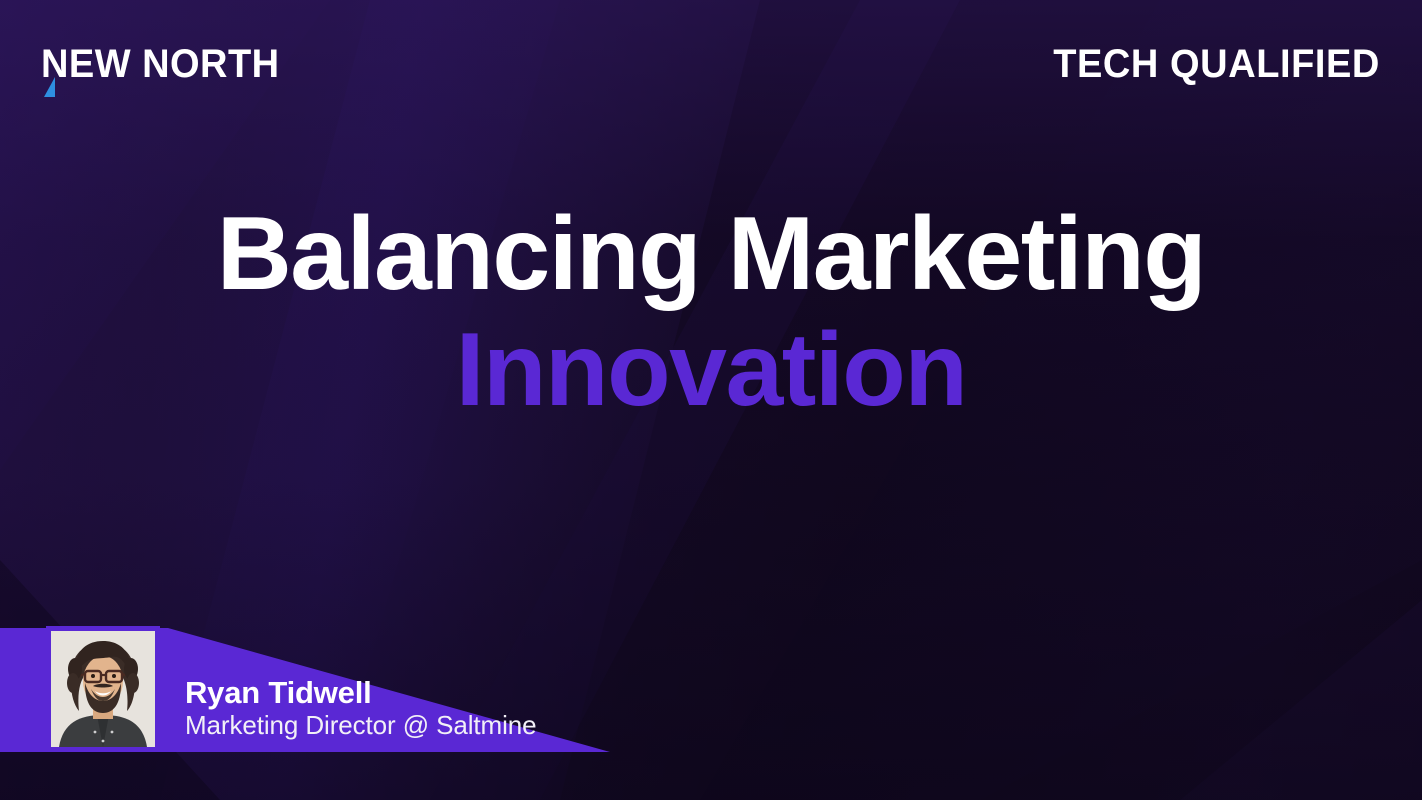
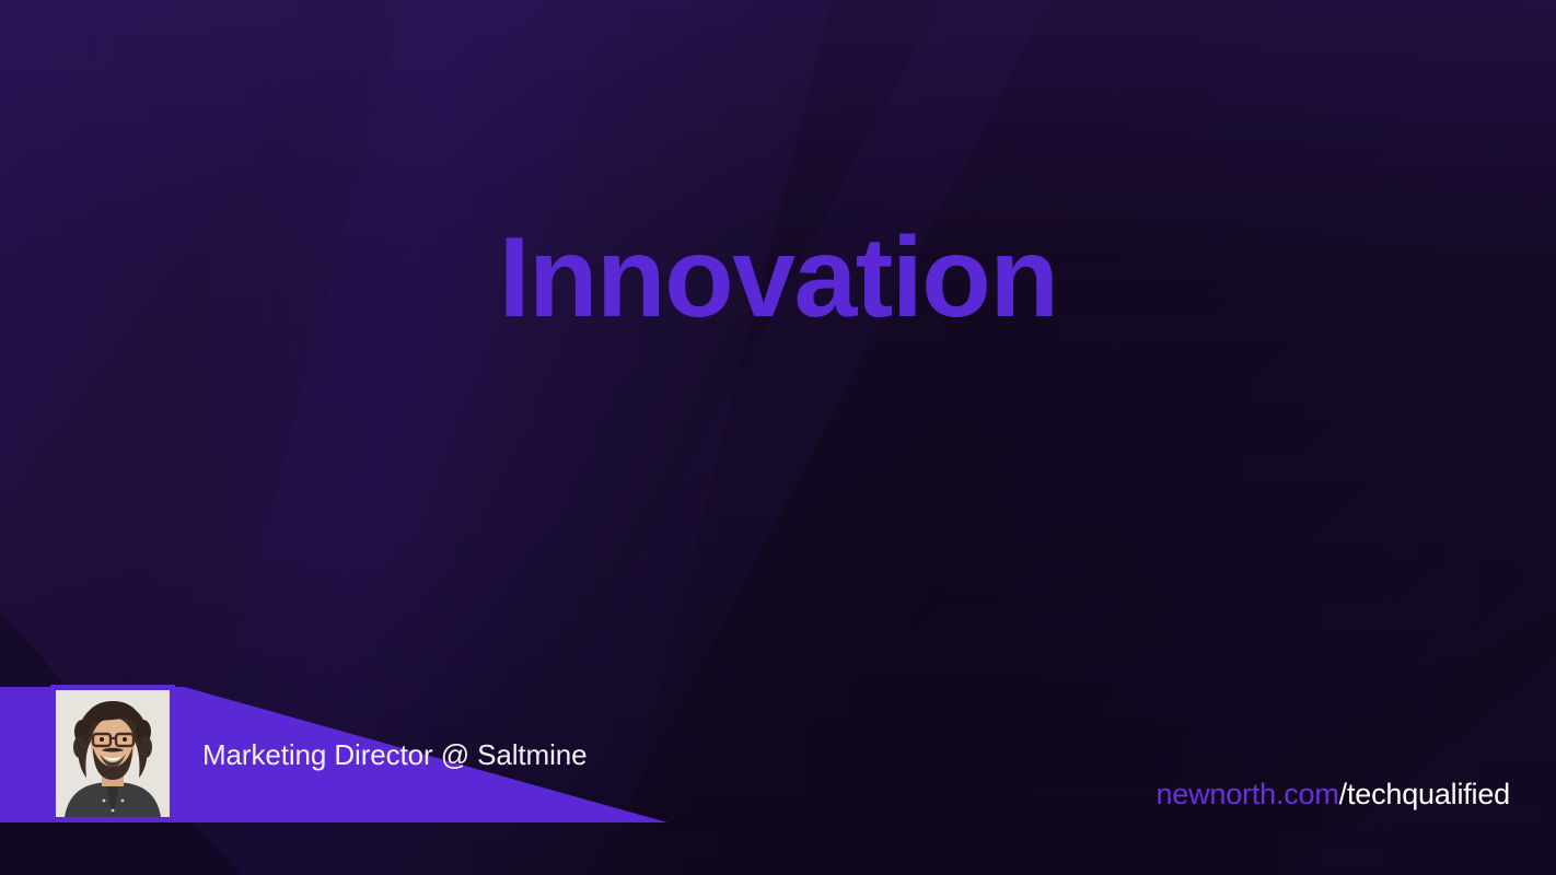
- NEW NORTH
- TECH QUALIFIED
- Balancing Marketing
  Innovation
- Ryan Tidwell
  Marketing Director @ Saltmine
+ newnorth.com/techqualified
